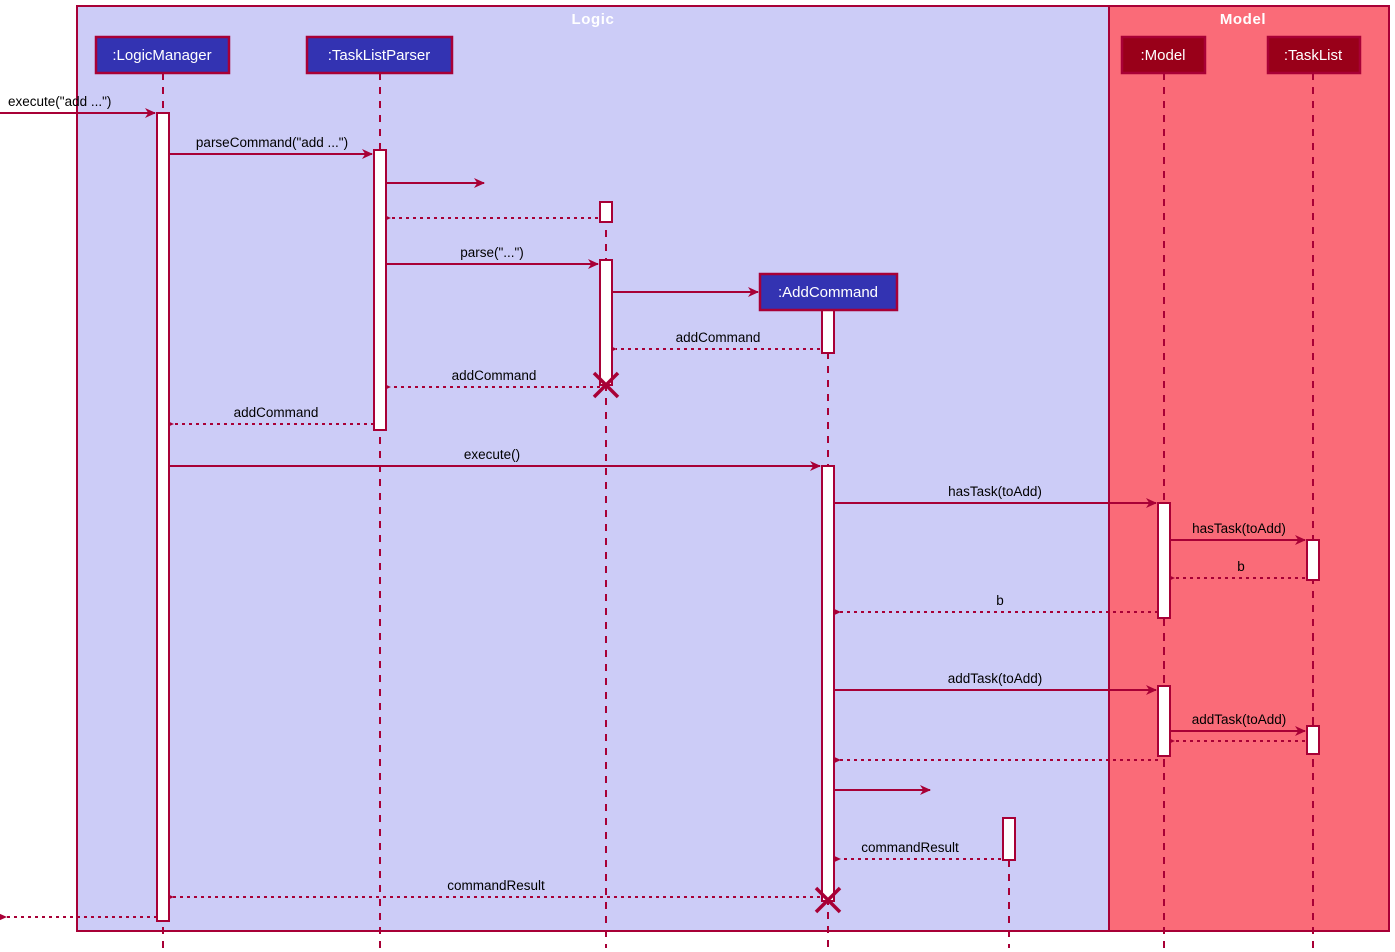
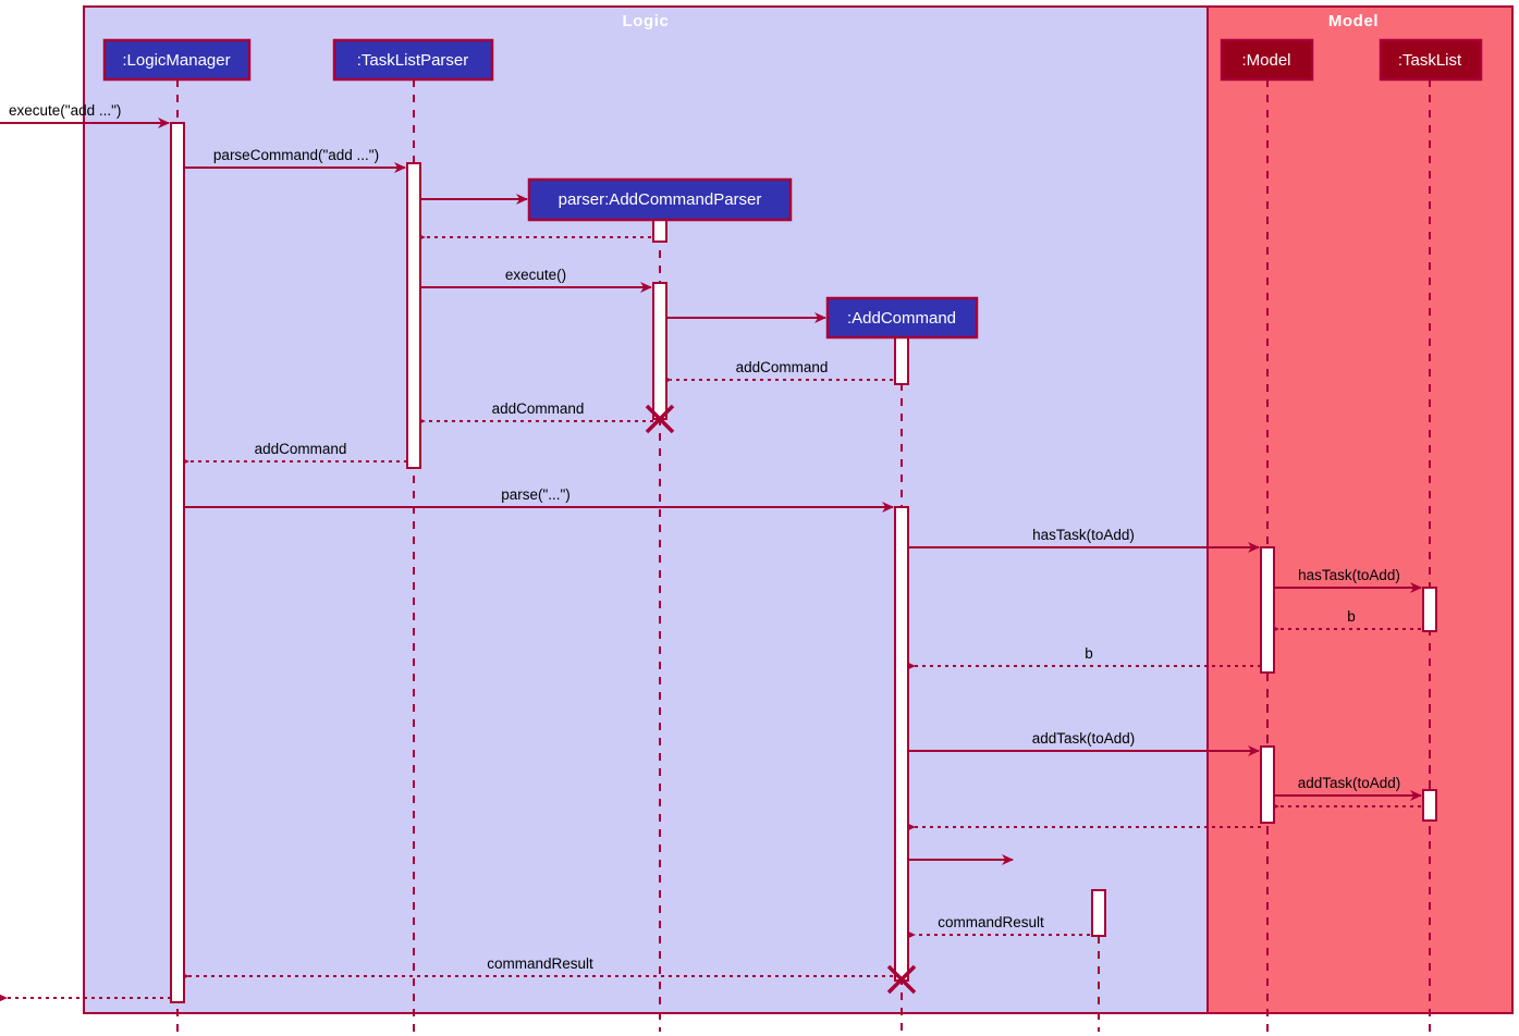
  Logic
  Model
  execute("add ...")
  parseCommand("add ...")
- parse("...")
+ execute()
  addCommand
  addCommand
  addCommand
- execute()
+ parse("...")
  hasTask(toAdd)
  hasTask(toAdd)
  b
  b
  addTask(toAdd)
  addTask(toAdd)
  commandResult
  commandResult
  :LogicManager
  :TaskListParser
+ parser:AddCommandParser
  :AddCommand
  :Model
  :TaskList
